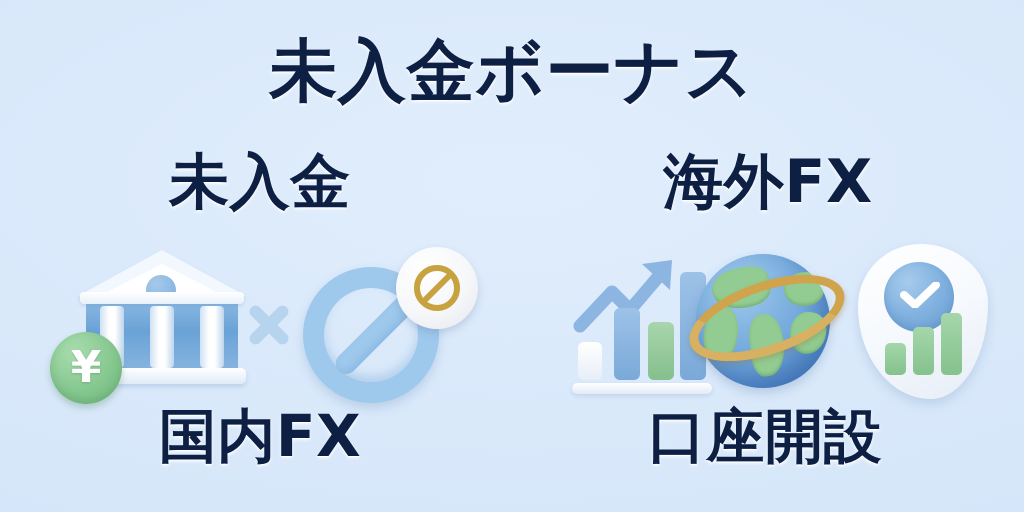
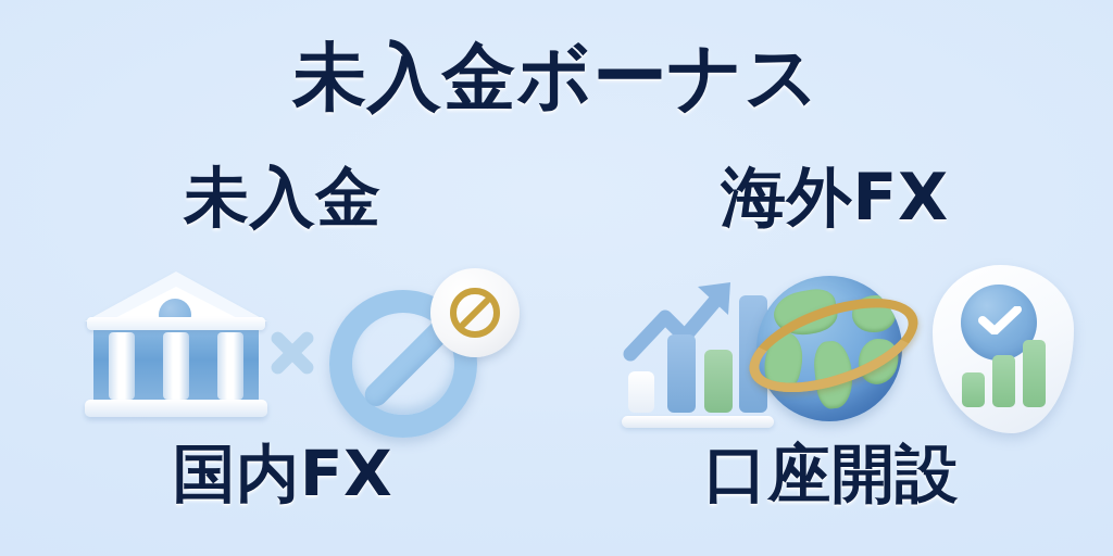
  未入金ボーナス
  未入金
- ¥
  国内FX
  海外FX
  口座開設
